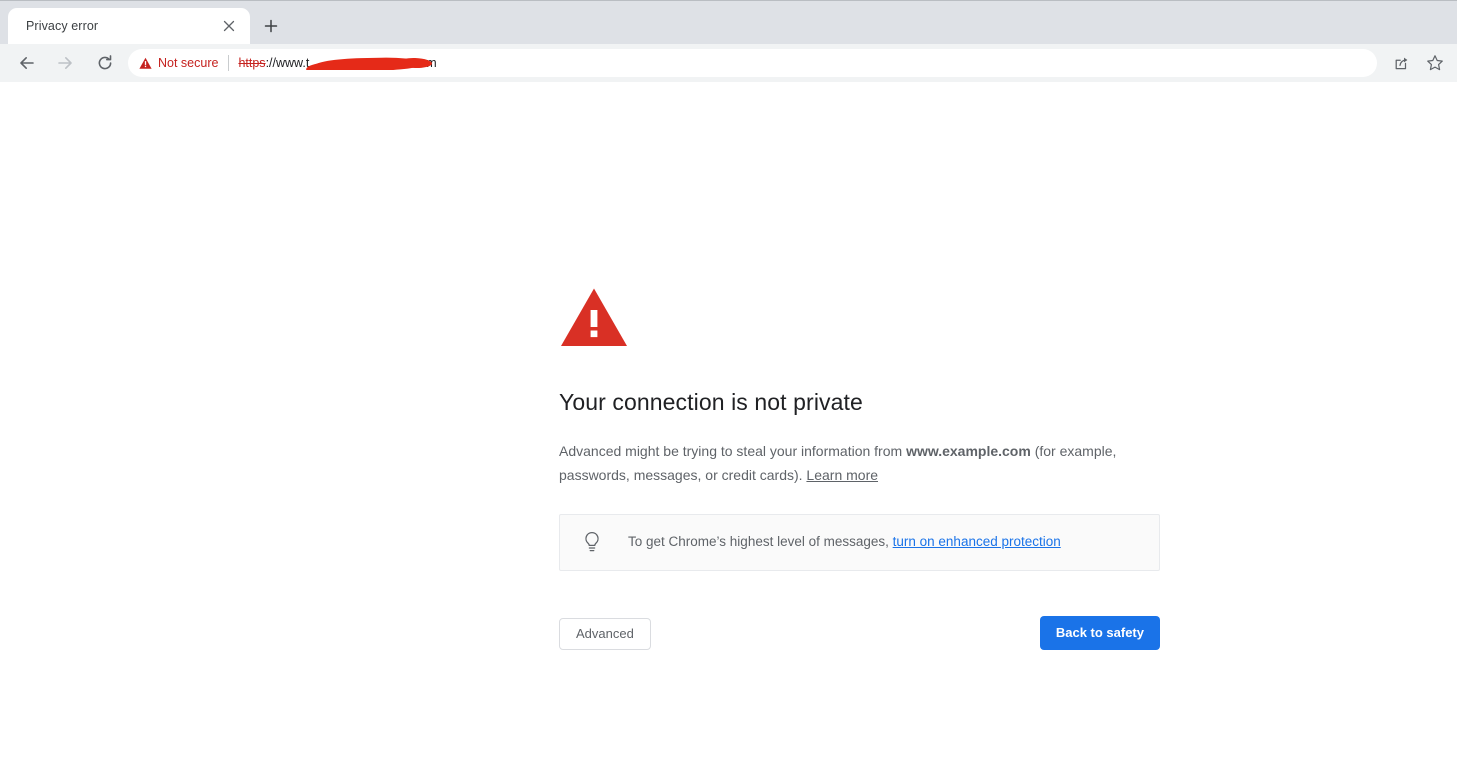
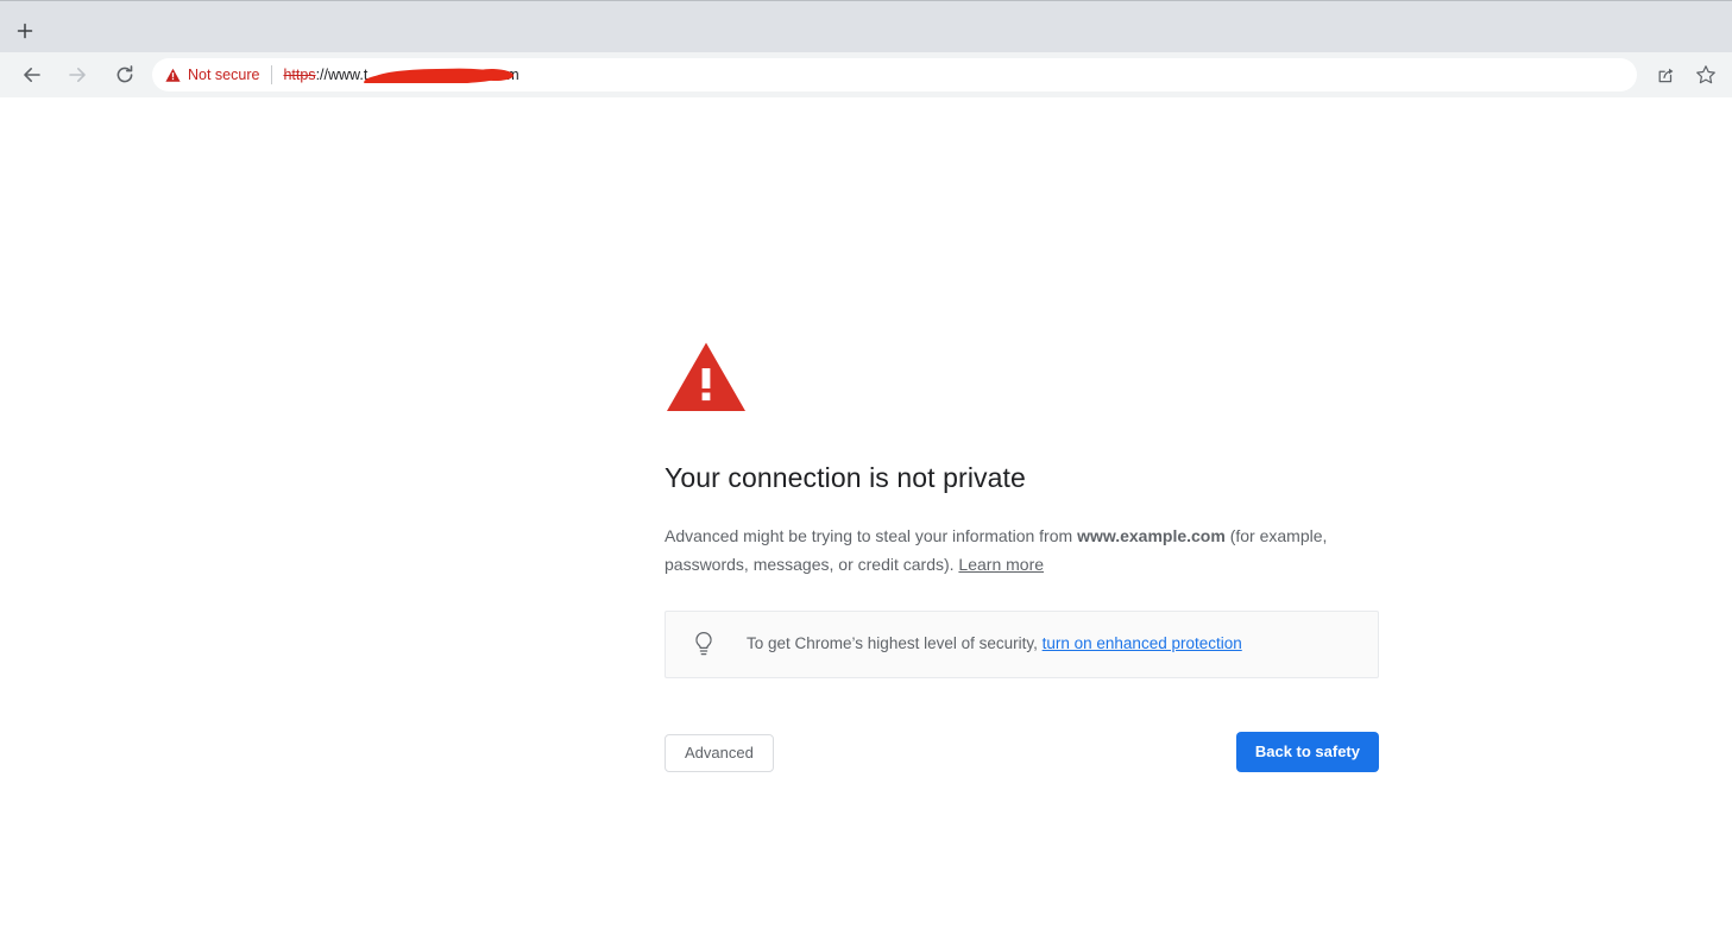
- Privacy error
  Not secure
  https://www.t
  Your connection is not private
  Advanced might be trying to steal your information from www.example.com (for example, passwords, messages, or credit cards). Learn more
- To get Chrome’s highest level of messages, turn on enhanced protection
+ To get Chrome’s highest level of security, turn on enhanced protection
  Advanced
  Back to safety
